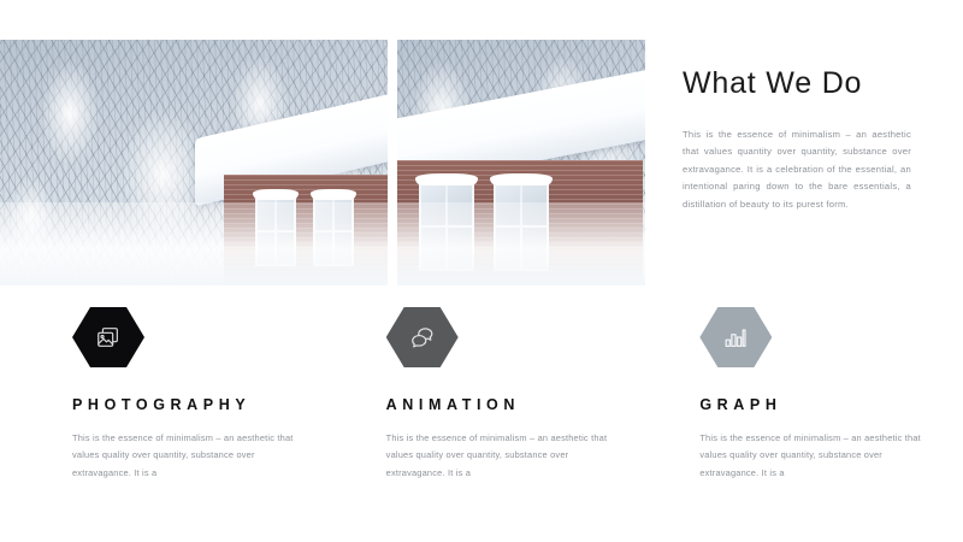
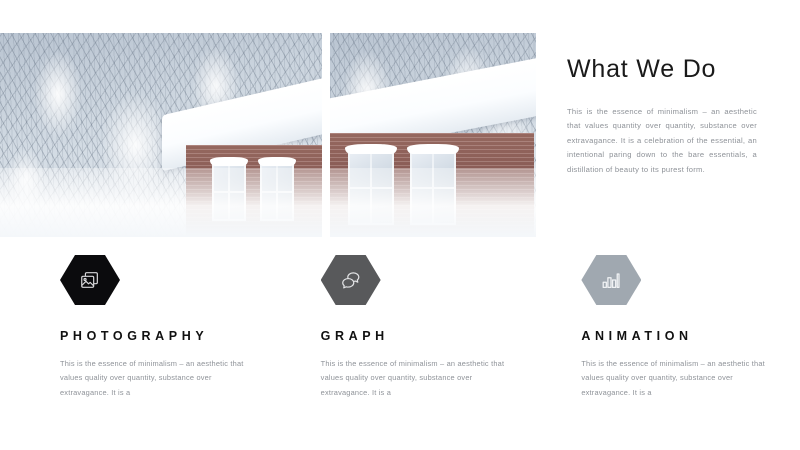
  What We Do
  This is the essence of minimalism – an aesthetic that values quantity over quantity, substance over extravagance. It is a celebration of the essential, an intentional paring down to the bare essentials, a distillation of beauty to its purest form.
  PHOTOGRAPHY
  This is the essence of minimalism – an aesthetic that values quality over quantity, substance over extravagance. It is a
- ANIMATION
+ GRAPH
  This is the essence of minimalism – an aesthetic that values quality over quantity, substance over extravagance. It is a
- GRAPH
+ ANIMATION
  This is the essence of minimalism – an aesthetic that values quality over quantity, substance over extravagance. It is a
